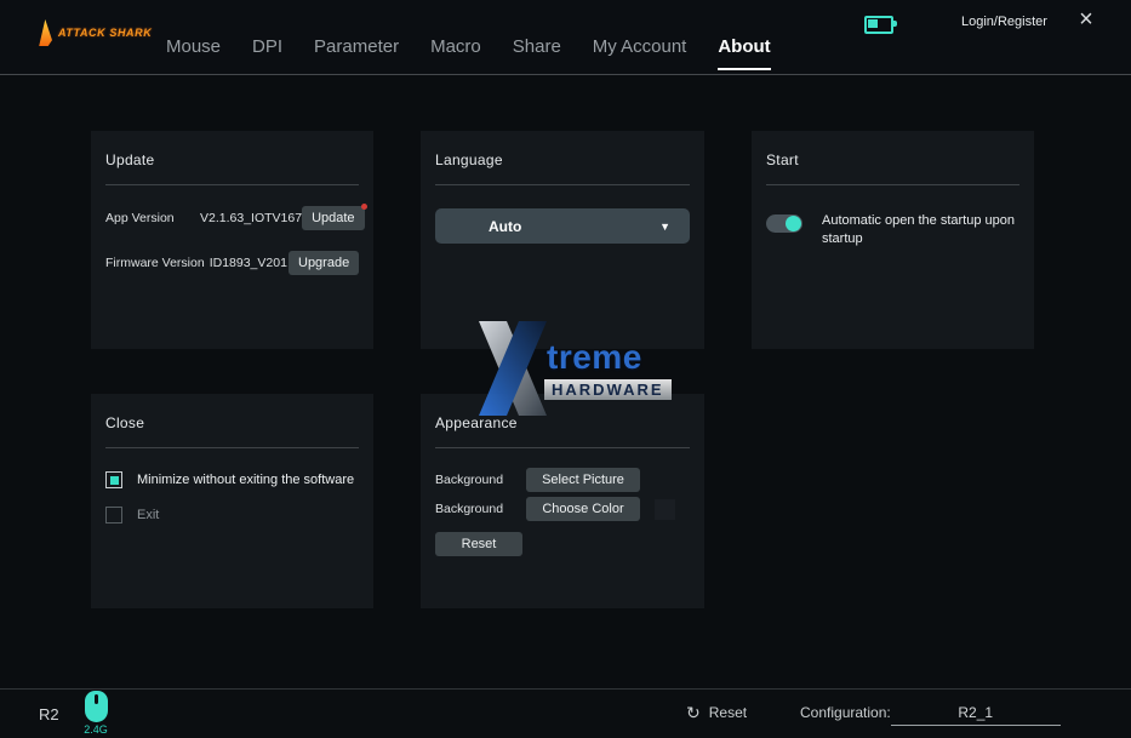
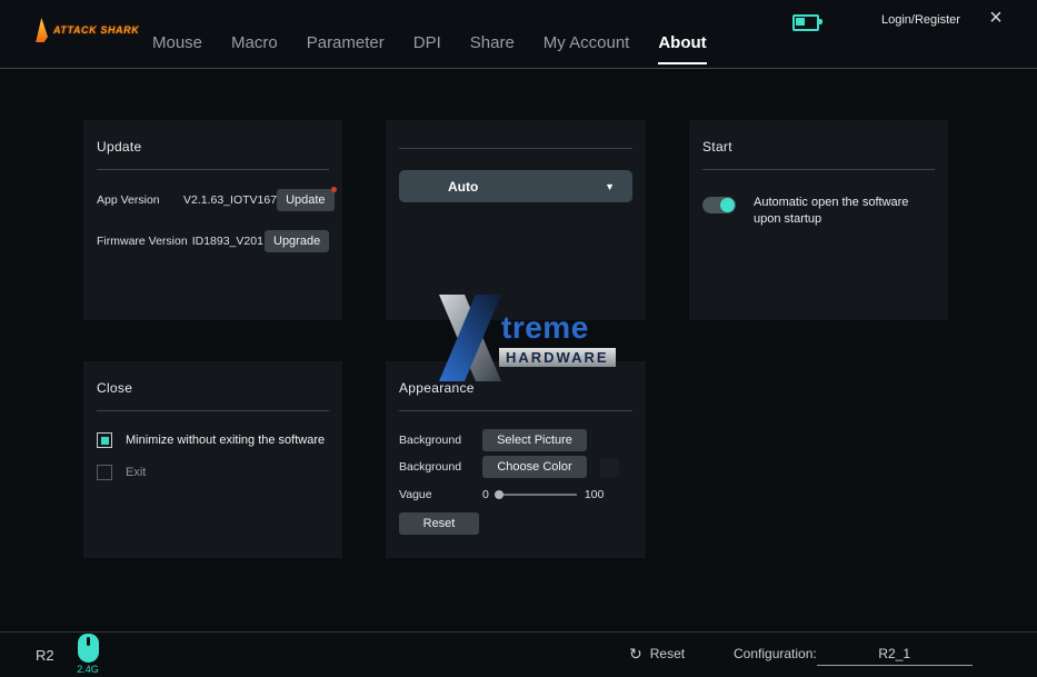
  ATTACK SHARK
  Mouse
- DPI
+ Macro
  Parameter
- Macro
+ DPI
  Share
  My Account
  About
  Login/Register
  ×
  Update
  App Version
  V2.1.63_IOTV167
  Update
  Firmware Version
  ID1893_V201
  Upgrade
- Language
  Auto
  ▼
  Start
- Automatic open the startup upon startup
+ Automatic open the software upon startup
  Close
  Minimize without exiting the software
  Exit
  Appearance
  Background
  Select Picture
  Background
  Choose Color
+ Vague
+ 0
+ 100
  Reset
  treme
  HARDWARE
  R2
  2.4G
  ↻
  Reset
  Configuration:
  R2_1
